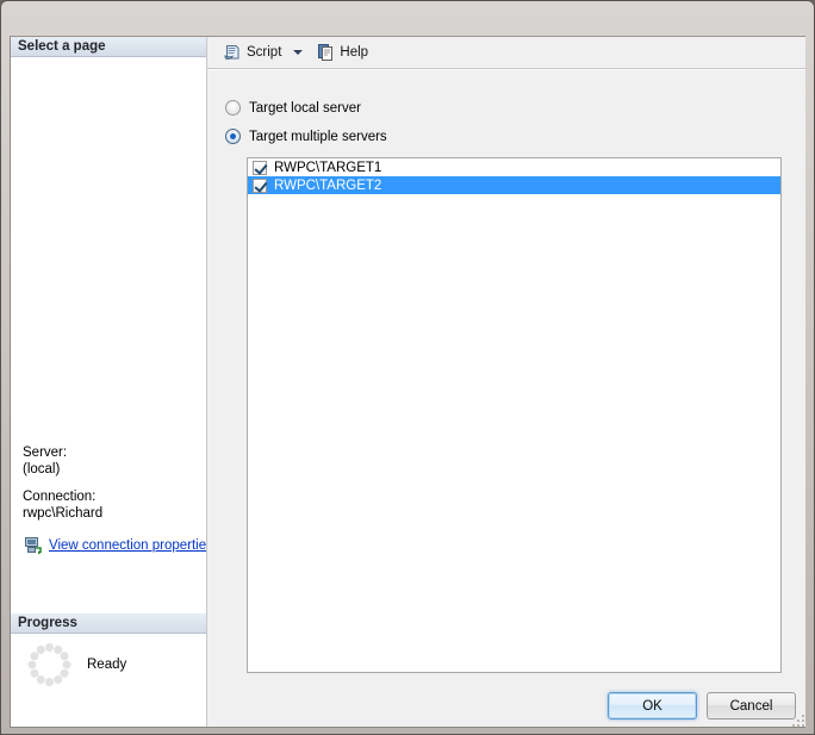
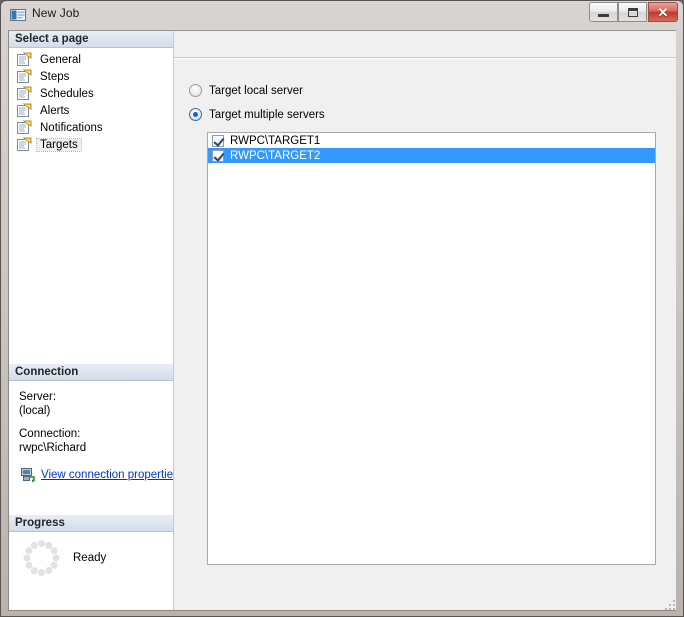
+ New Job
+ ✕
  Select a page
+ General
+ Steps
+ Schedules
+ Alerts
+ Notifications
+ Targets
+ Connection
  Server:
  (local)
  Connection:
  rwpc\Richard
  View connection propertie
  Progress
  Ready
- Script
- Help
  Target local server
  Target multiple servers
  RWPC\TARGET1
  RWPC\TARGET2
- OK
- Cancel
